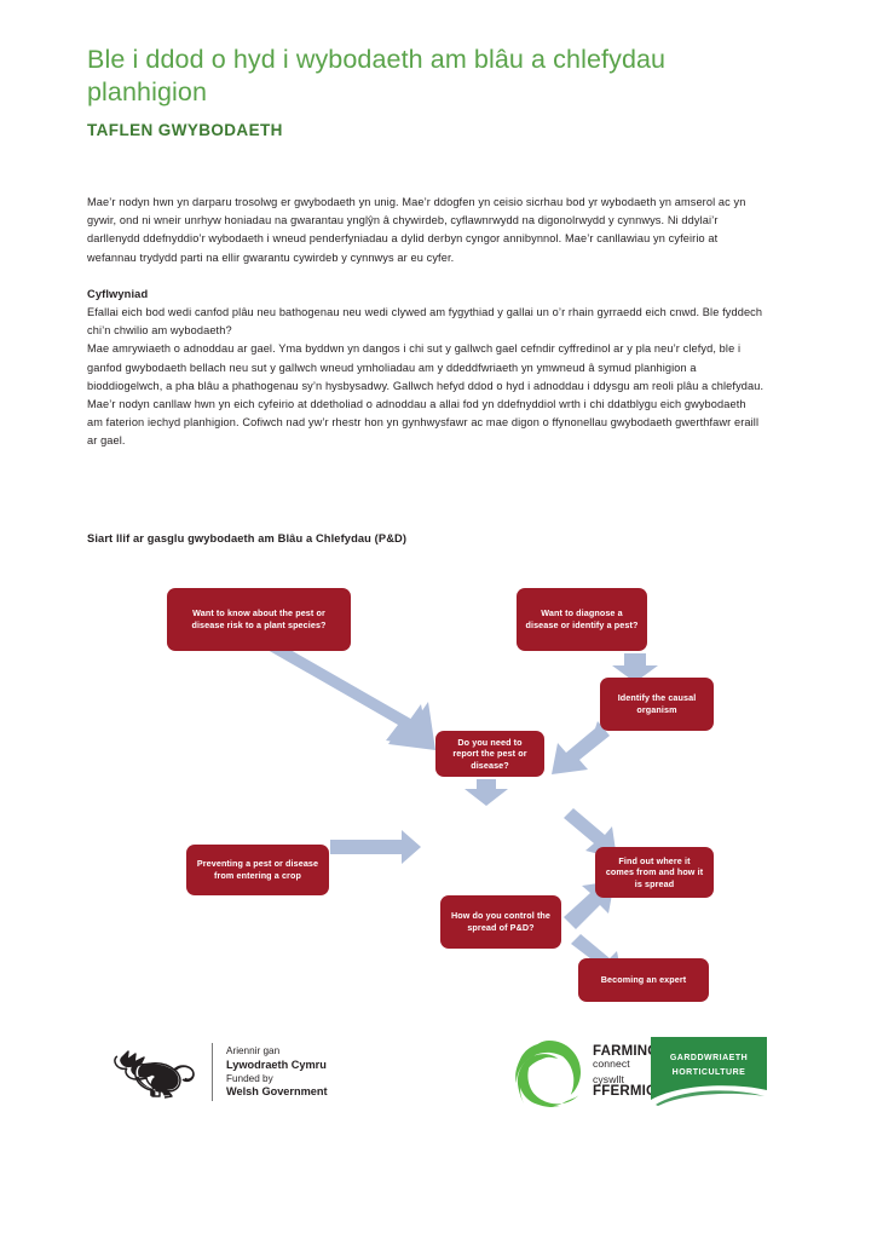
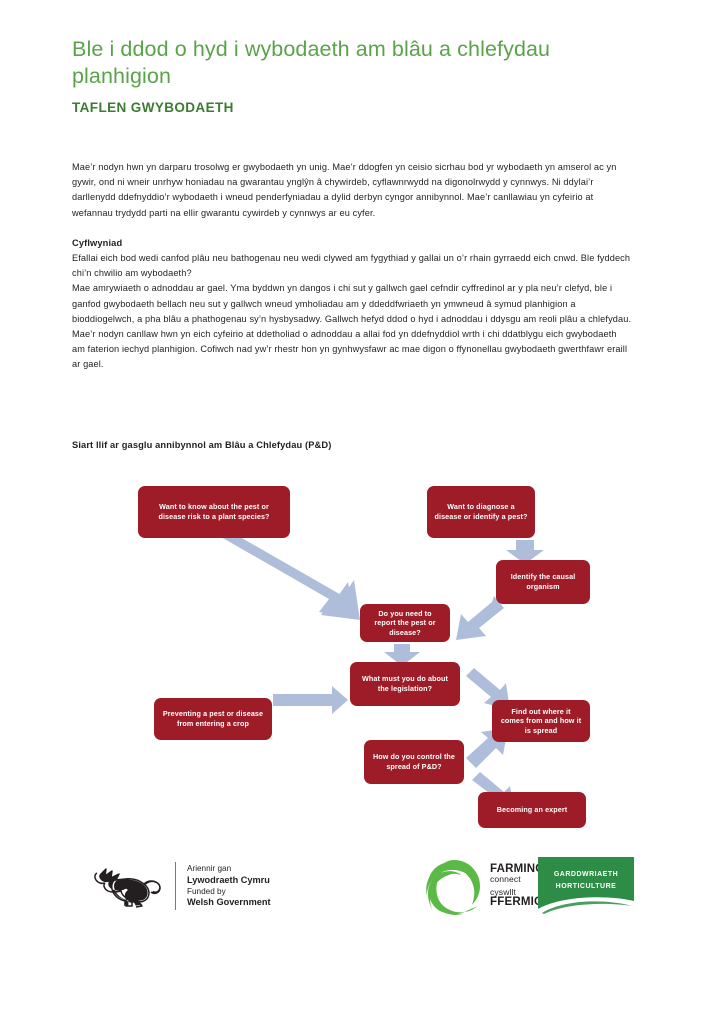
  Ble i ddod o hyd i wybodaeth am blâu a chlefydau planhigion
  TAFLEN GWYBODAETH
  Mae’r nodyn hwn yn darparu trosolwg er gwybodaeth yn unig. Mae’r ddogfen yn ceisio sicrhau bod yr wybodaeth yn amserol ac yn gywir, ond ni wneir unrhyw honiadau na gwarantau ynglŷn â chywirdeb, cyflawnrwydd na digonolrwydd y cynnwys. Ni ddylai’r darllenydd ddefnyddio’r wybodaeth i wneud penderfyniadau a dylid derbyn cyngor annibynnol. Mae’r canllawiau yn cyfeirio at wefannau trydydd parti na ellir gwarantu cywirdeb y cynnwys ar eu cyfer.
  Cyflwyniad
  Efallai eich bod wedi canfod plâu neu bathogenau neu wedi clywed am fygythiad y gallai un o’r rhain gyrraedd eich cnwd. Ble fyddech chi’n chwilio am wybodaeth?
  Mae amrywiaeth o adnoddau ar gael. Yma byddwn yn dangos i chi sut y gallwch gael cefndir cyffredinol ar y pla neu’r clefyd, ble i ganfod gwybodaeth bellach neu sut y gallwch wneud ymholiadau am y ddeddfwriaeth yn ymwneud â symud planhigion a bioddiogelwch, a pha blâu a phathogenau sy’n hysbysadwy. Gallwch hefyd ddod o hyd i adnoddau i ddysgu am reoli plâu a chlefydau.
  Mae’r nodyn canllaw hwn yn eich cyfeirio at ddetholiad o adnoddau a allai fod yn ddefnyddiol wrth i chi ddatblygu eich gwybodaeth am faterion iechyd planhigion. Cofiwch nad yw’r rhestr hon yn gynhwysfawr ac mae digon o ffynonellau gwybodaeth gwerthfawr eraill ar gael.
- Siart llif ar gasglu gwybodaeth am Blâu a Chlefydau (P&D)
+ Siart llif ar gasglu annibynnol am Blâu a Chlefydau (P&D)
  Want to know about the pest or disease risk to a plant species?
  Want to diagnose a disease or identify a pest?
  Identify the causal organism
  Do you need to report the pest or disease?
+ What must you do about the legislation?
  Preventing a pest or disease from entering a crop
  Find out where it comes from and how it is spread
  How do you control the spread of P&D?
  Becoming an expert
  Ariennir gan
  Lywodraeth Cymru
  Funded by
  Welsh Government
  FARMIN
  connect
  cyswllt
  FFERMI
